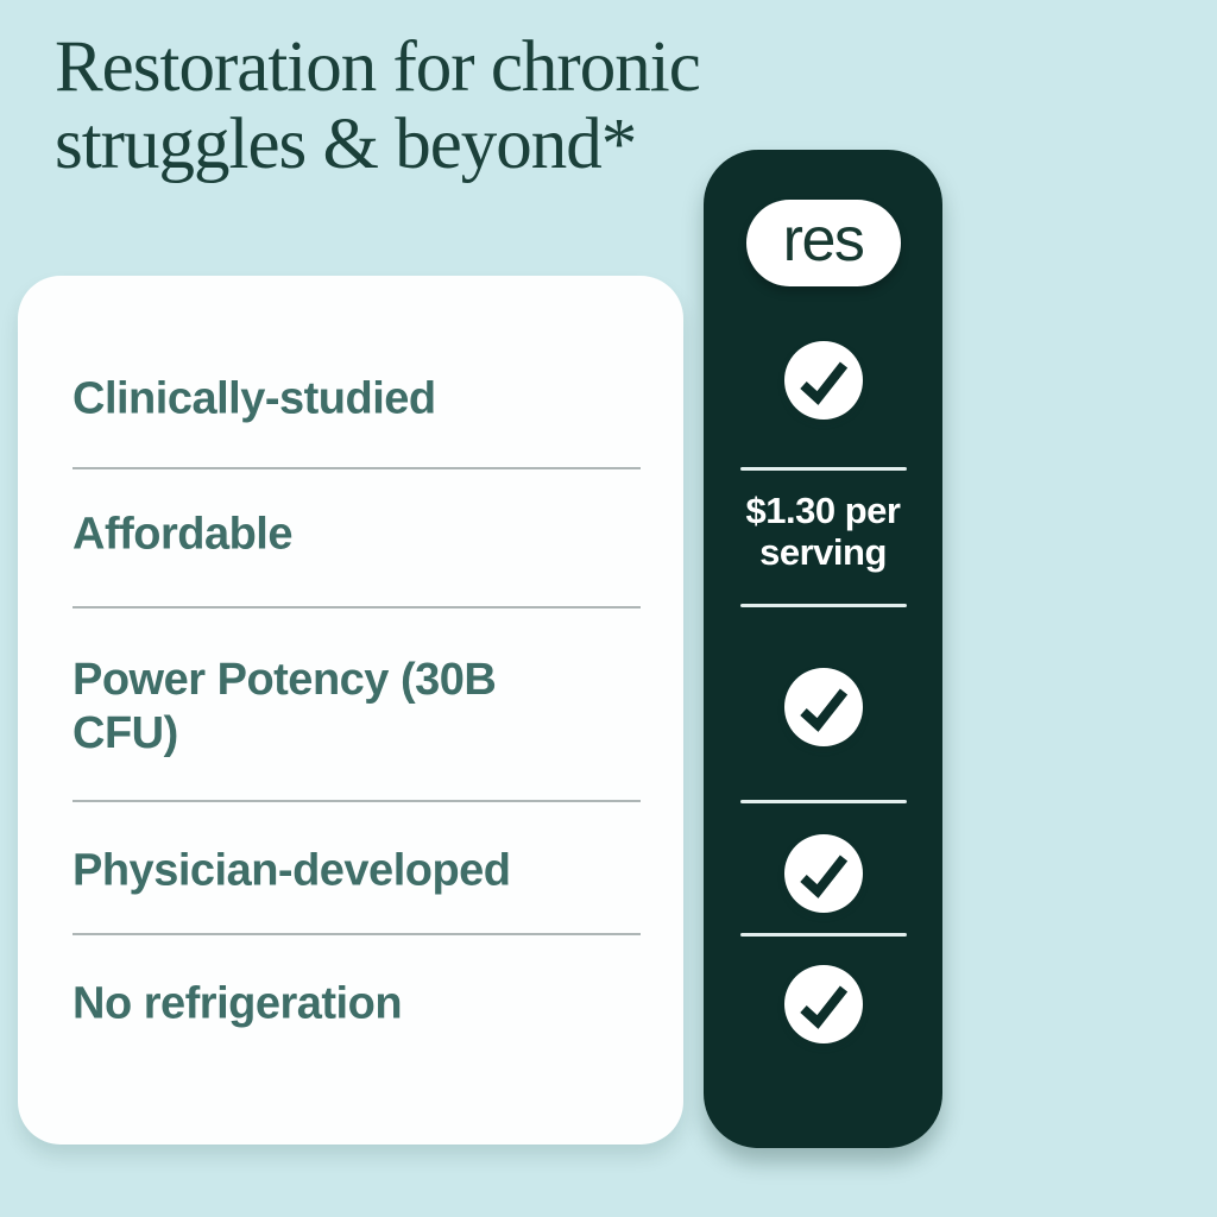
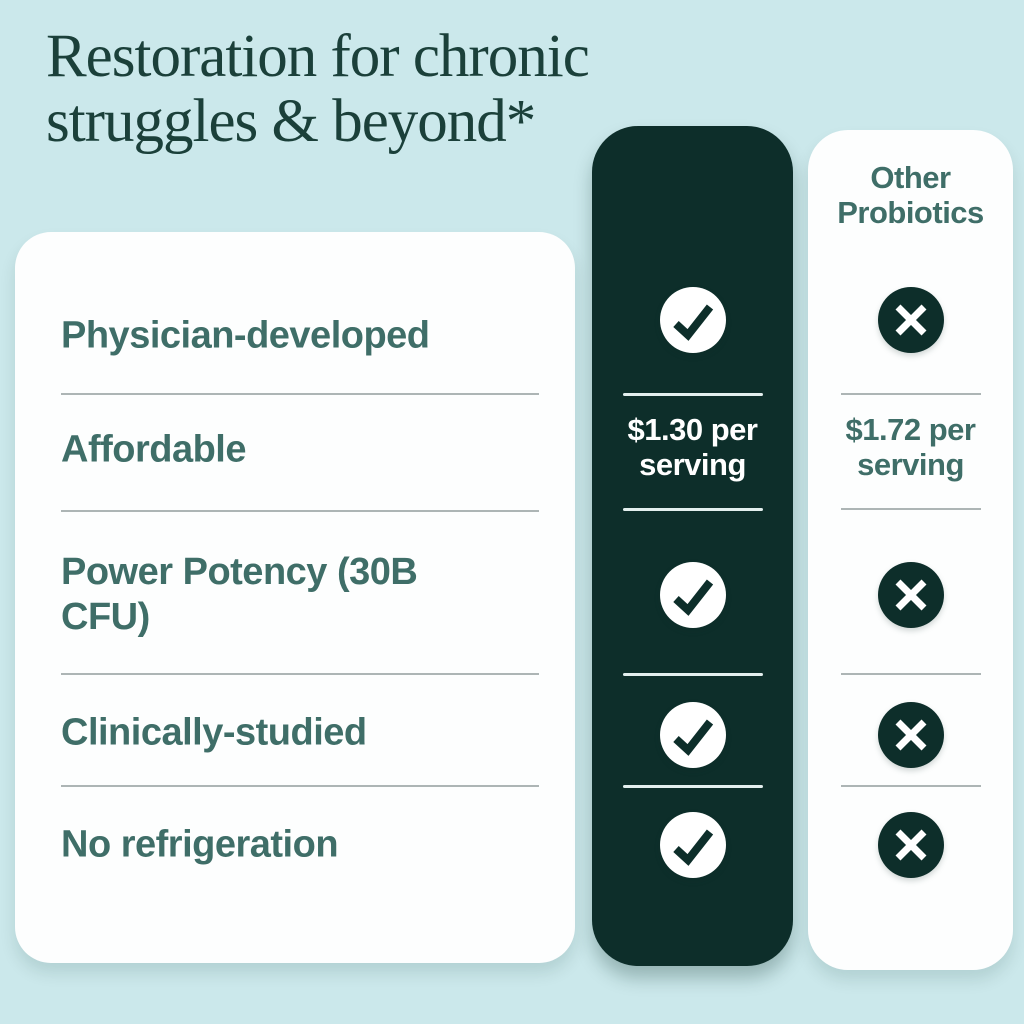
  Restoration for chronic
  struggles & beyond*
- Clinically-studied
+ Physician-developed
  Affordable
  Power Potency (30B CFU)
- Physician-developed
+ Clinically-studied
  No refrigeration
- res
  $1.30 per serving
+ Other Probiotics
+ $1.72 per serving
